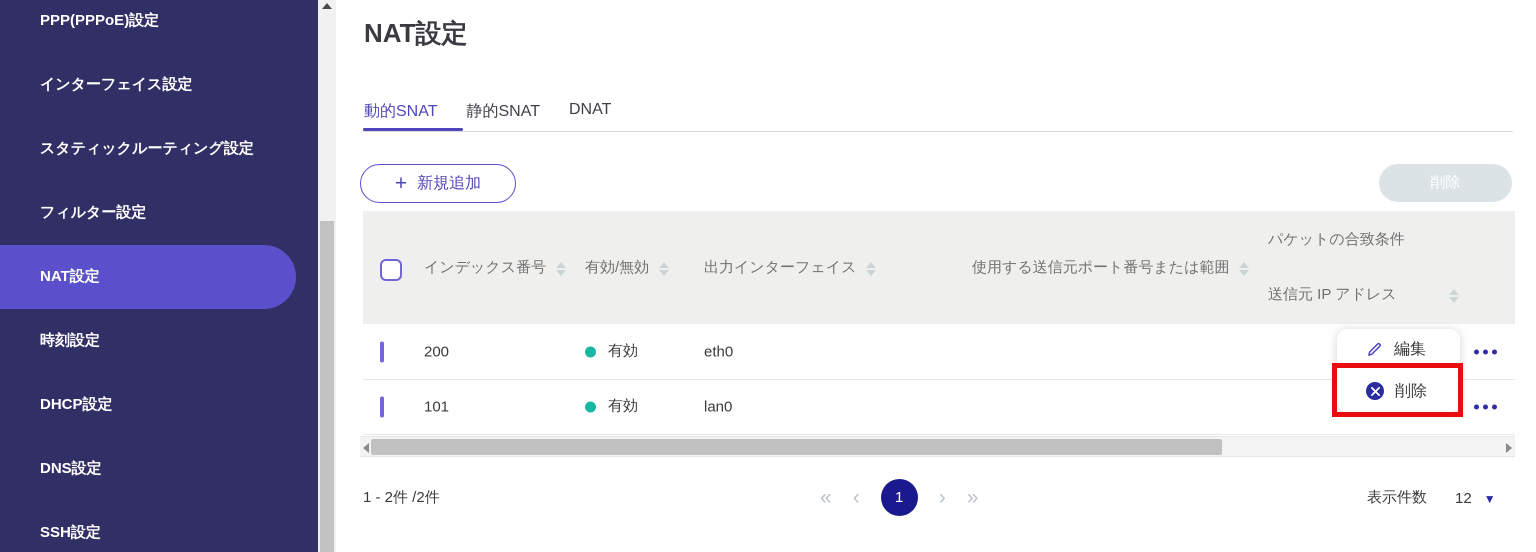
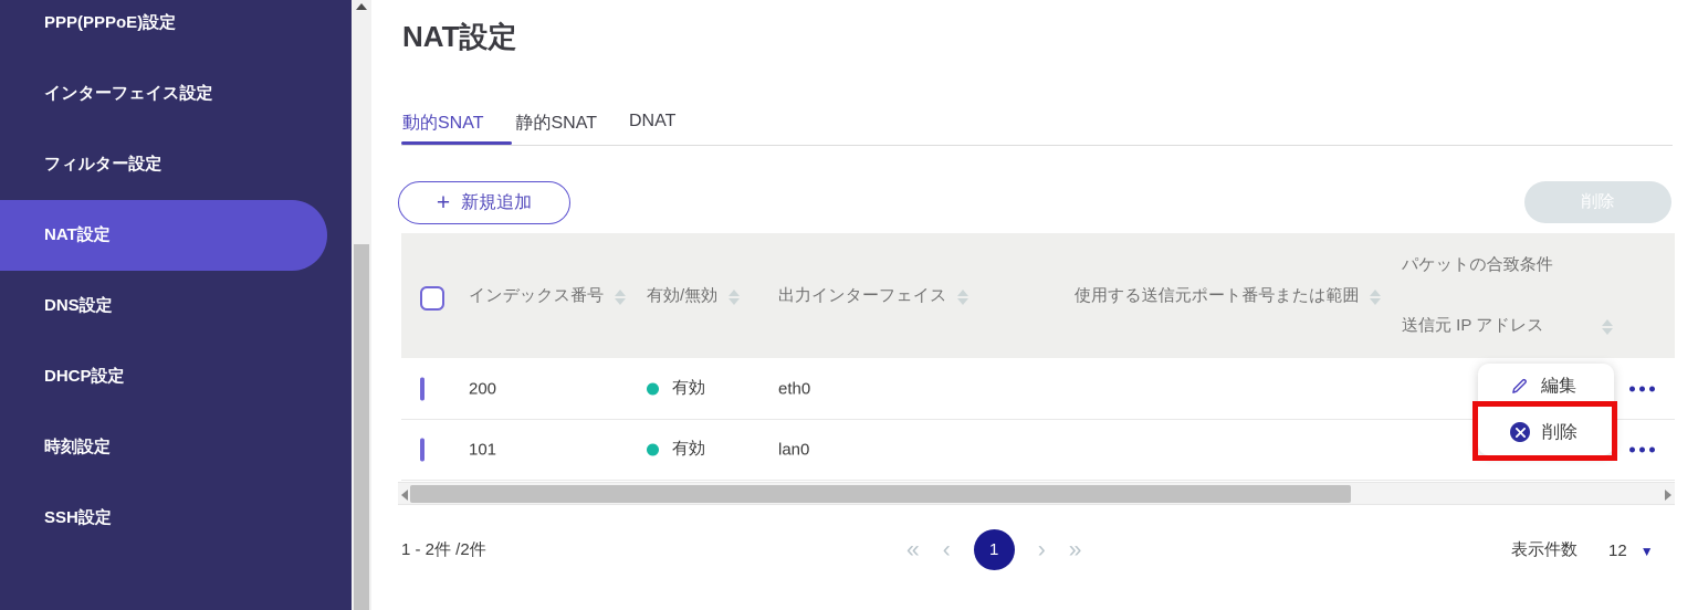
  PPP(PPPoE)設定
  インターフェイス設定
- スタティックルーティング設定
  フィルター設定
  NAT設定
- 時刻設定
+ DNS設定
  DHCP設定
- DNS設定
+ 時刻設定
  SSH設定
  NAT設定
  動的SNAT
  静的SNAT
  DNAT
  +
  新規追加
  削除
  インデックス番号
  有効/無効
  出力インターフェイス
  使用する送信元ポート番号または範囲
  パケットの合致条件
  送信元 IP アドレス
  200
  有効
  eth0
  101
  有効
  lan0
  編集
  削除
  1 - 2件 /2件
  «
  ‹
  1
  ›
  »
  表示件数
  12
  ▼
